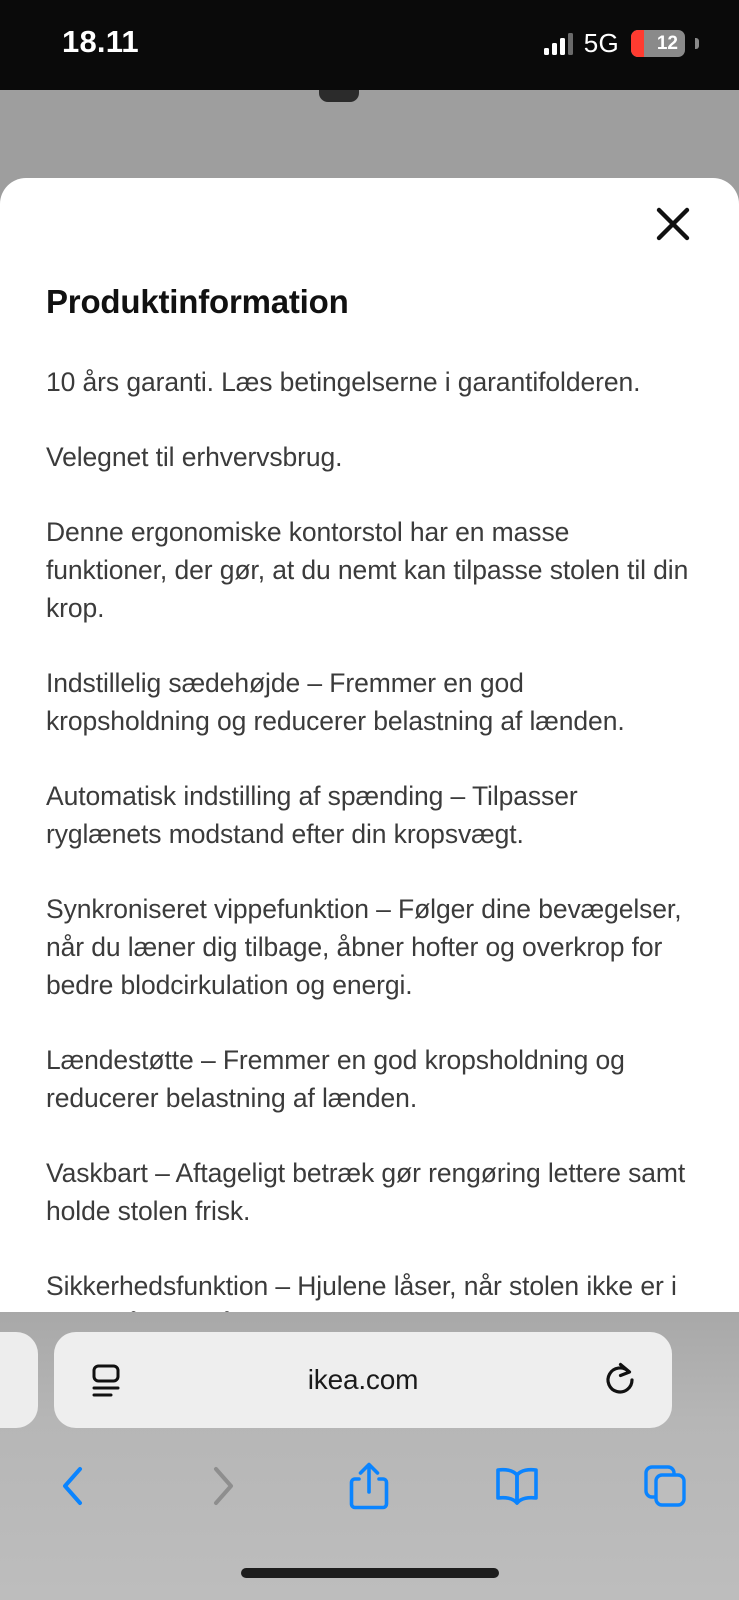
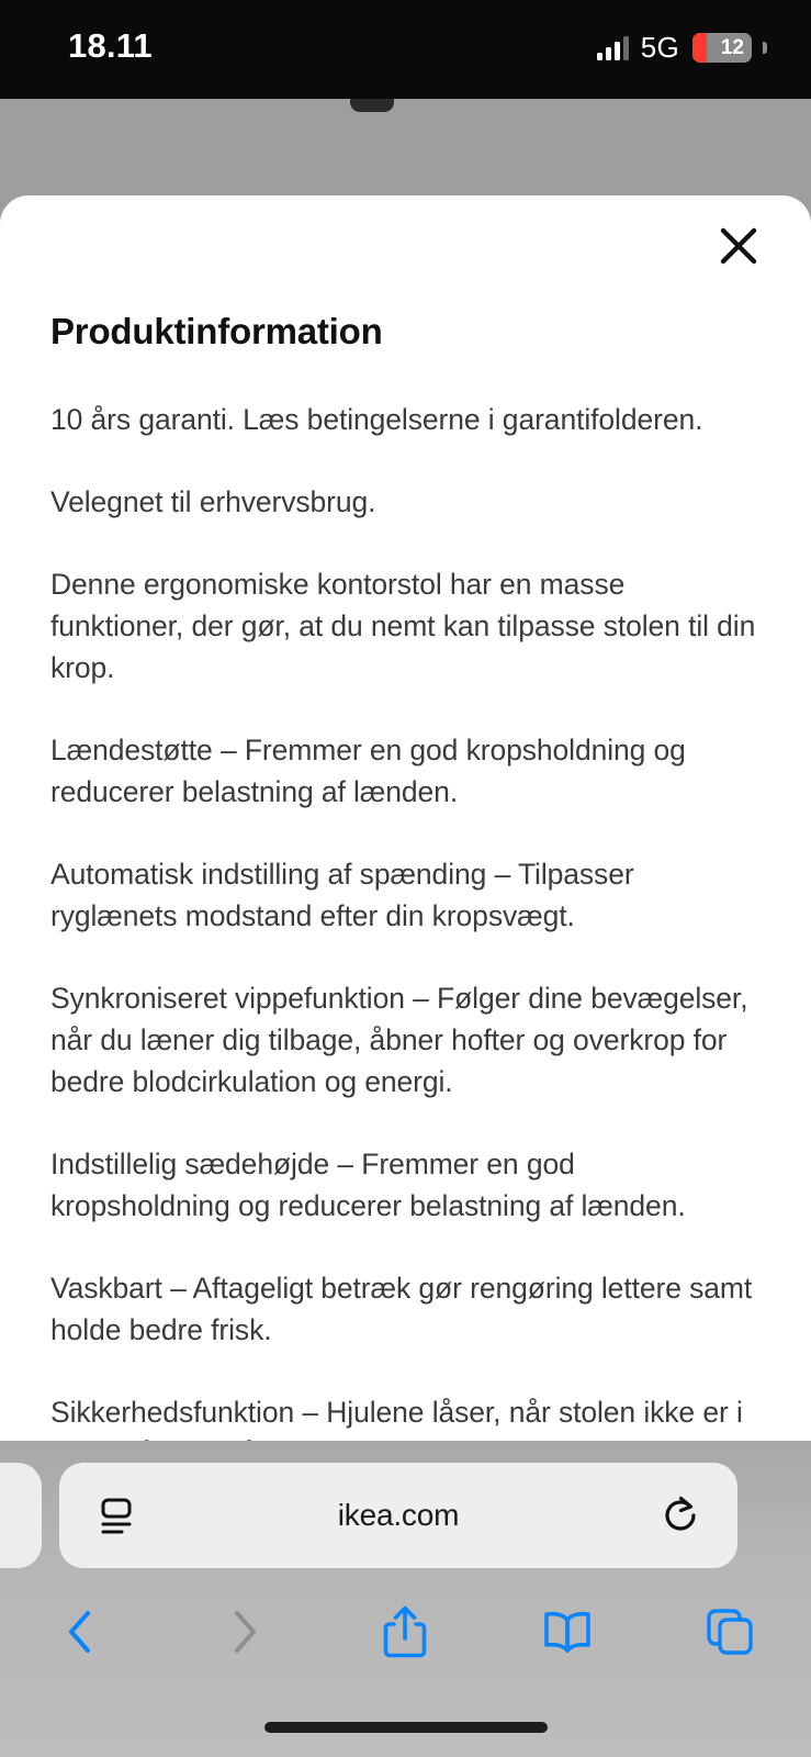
  18.11
  5G
  12
  Produktinformation
  10 års garanti. Læs betingelserne i garantifolderen.
  Velegnet til erhvervsbrug.
  Denne ergonomiske kontorstol har en masse funktioner, der gør, at du nemt kan tilpasse stolen til din krop.
- Indstillelig sædehøjde – Fremmer en god kropsholdning og reducerer belastning af lænden.
+ Lændestøtte – Fremmer en god kropsholdning og reducerer belastning af lænden.
  Automatisk indstilling af spænding – Tilpasser ryglænets modstand efter din kropsvægt.
  Synkroniseret vippefunktion – Følger dine bevægelser, når du læner dig tilbage, åbner hofter og overkrop for bedre blodcirkulation og energi.
- Lændestøtte – Fremmer en god kropsholdning og reducerer belastning af lænden.
+ Indstillelig sædehøjde – Fremmer en god kropsholdning og reducerer belastning af lænden.
- Vaskbart – Aftageligt betræk gør rengøring lettere samt holde stolen frisk.
+ Vaskbart – Aftageligt betræk gør rengøring lettere samt holde bedre frisk.
  ikea.com
